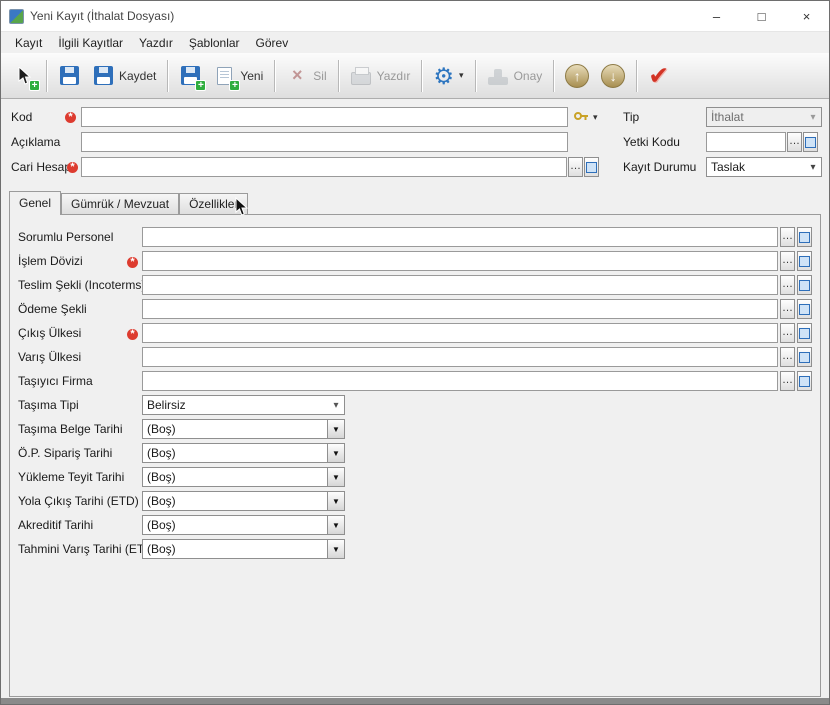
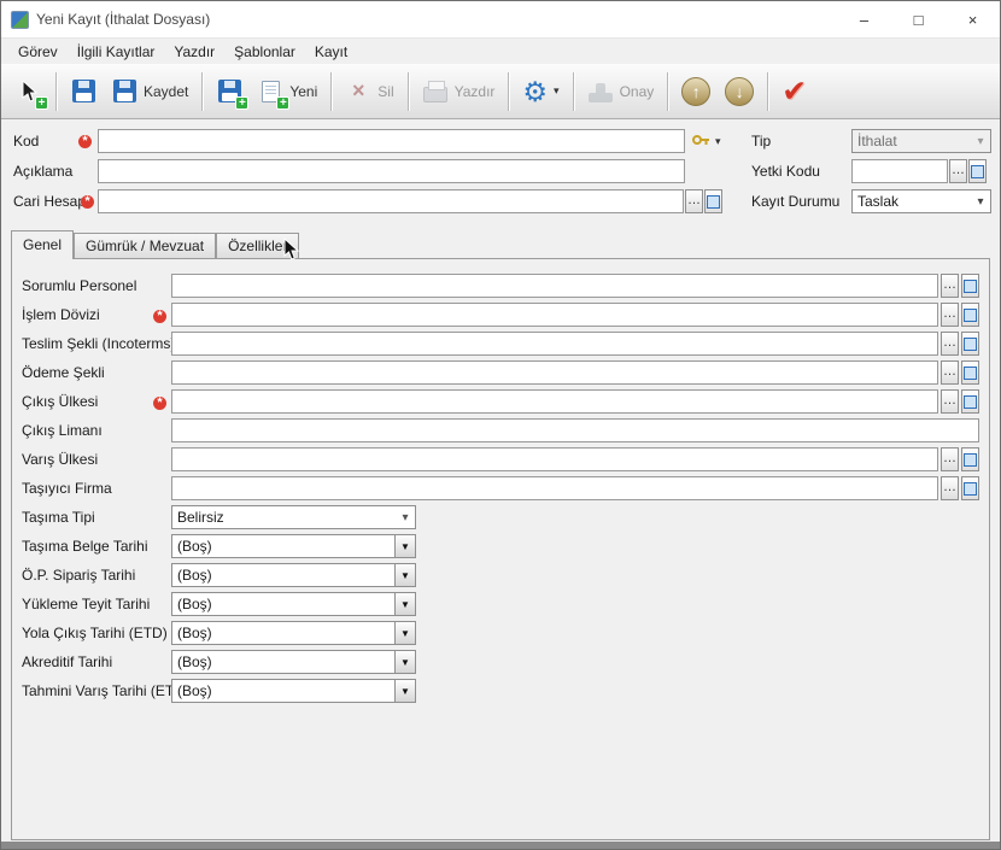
  Yeni Kayıt (İthalat Dosyası)
  –
  □
  ×
- Kayıt
+ Görev
  İlgili Kayıtlar
  Yazdır
  Şablonlar
- Görev
+ Kayıt
  Kaydet
  Yeni
  ×
  Sil
  Yazdır
  ⚙
  ▾
  Onay
  ↑
  ↓
  ✔
  Kod
  ▾
  Tip
  İthalat
  ▾
  Açıklama
  Yetki Kodu
  …
  Cari Hesa
  …
  Kayıt Durumu
  Taslak
  ▾
  Genel
  Gümrük / Mevzuat
  Özellikle
  Sorumlu Personel
  …
  İşlem Dövizi
  …
  Teslim Şekli (Incoterms
  …
  Ödeme Şekli
  …
  Çıkış Ülkesi
  …
+ Çıkış Limanı
  Varış Ülkesi
  …
  Taşıyıcı Firma
  …
  Taşıma Tipi
  Belirsiz
  ▾
  Taşıma Belge Tarihi
  (Boş)
  ▼
  Ö.P. Sipariş Tarihi
  (Boş)
  ▼
  Yükleme Teyit Tarihi
  (Boş)
  ▼
  Yola Çıkış Tarihi (ETD)
  (Boş)
  ▼
  Akreditif Tarihi
  (Boş)
  ▼
  Tahmini Varış Tarihi (ET
  (Boş)
  ▼
